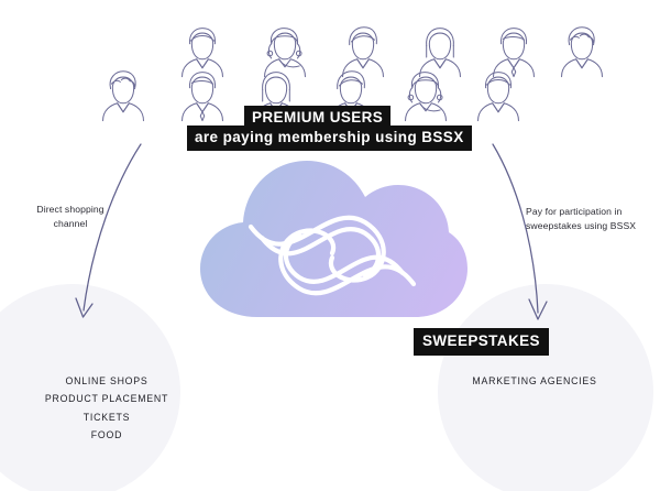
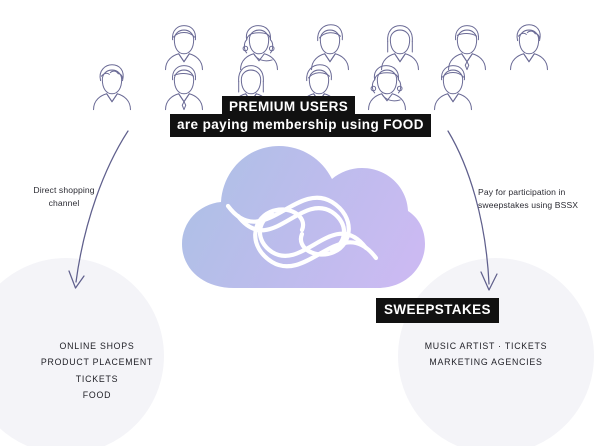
  PREMIUM USERS
- are paying membership using BSSX
+ are paying membership using FOOD
  Direct shopping
  channel
  Pay for participation in
  sweepstakes using BSSX
  SWEEPSTAKES
  ONLINE SHOPS
  PRODUCT PLACEMENT
  TICKETS
  FOOD
+ MUSIC ARTIST · TICKETS
  MARKETING AGENCIES
